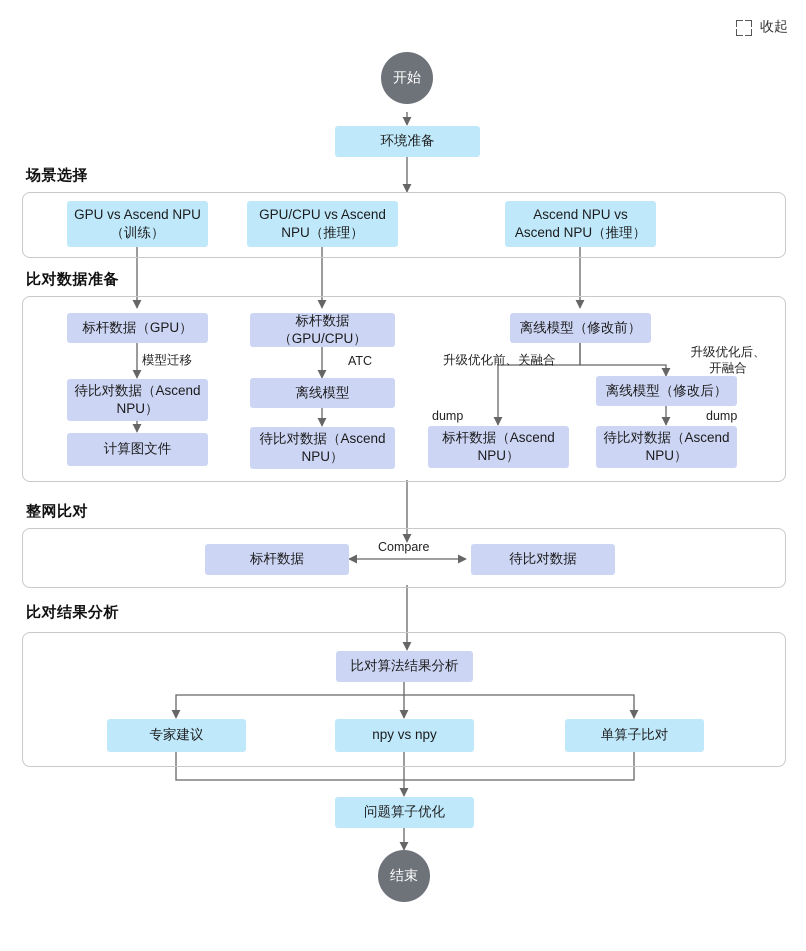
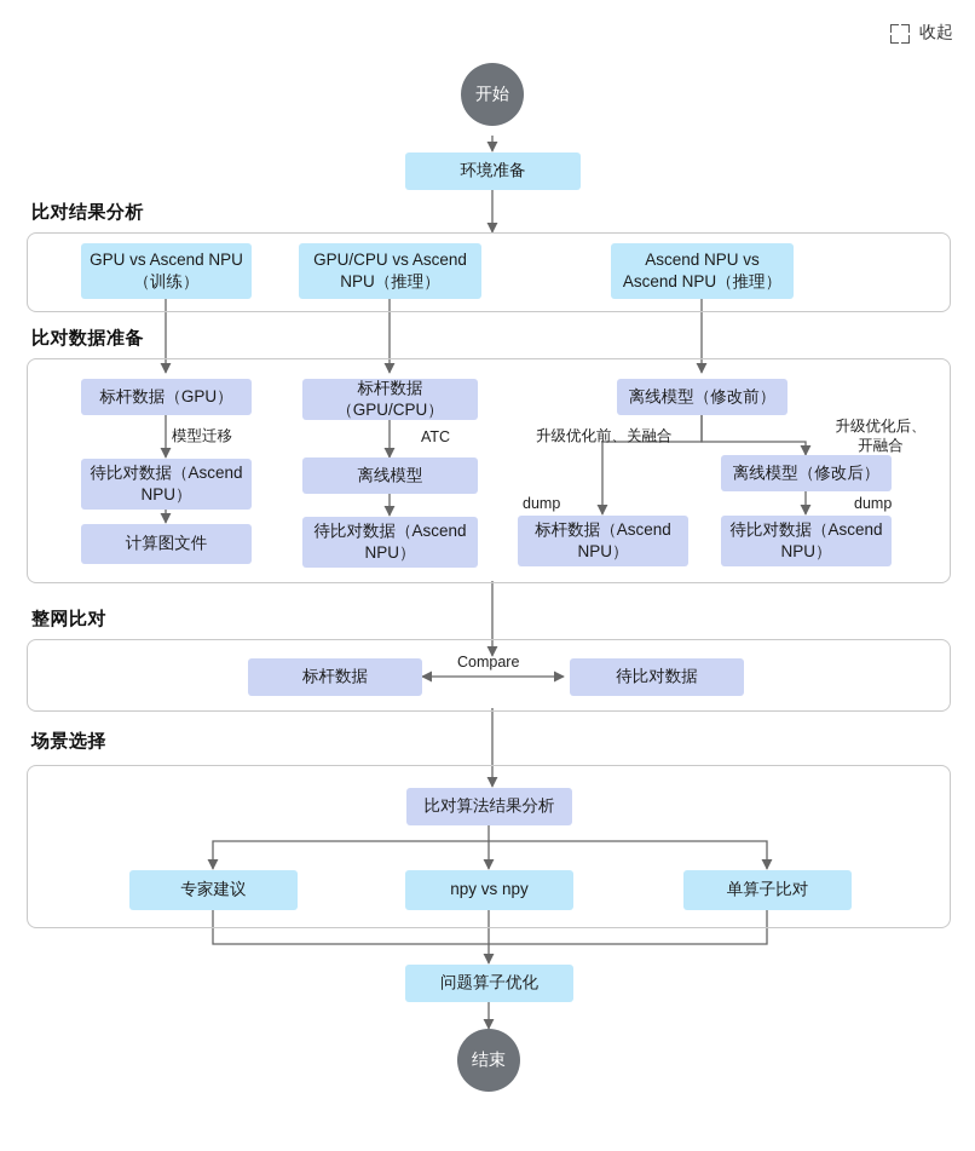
  收起
  开始
  环境准备
- 场景选择
+ 比对结果分析
  GPU vs Ascend NPU（训练）
  GPU/CPU vs Ascend NPU（推理）
  Ascend NPU vs Ascend NPU（推理）
  比对数据准备
  标杆数据（GPU）
  模型迁移
  待比对数据（Ascend NPU）
  计算图文件
  标杆数据（GPU/CPU）
  ATC
  离线模型
  待比对数据（Ascend NPU）
  离线模型（修改前）
  升级优化前、关融合
  升级优化后、开融合
  离线模型（修改后）
  dump
  dump
  标杆数据（Ascend NPU）
  待比对数据（Ascend NPU）
  整网比对
  标杆数据
  Compare
  待比对数据
- 比对结果分析
+ 场景选择
  比对算法结果分析
  专家建议
  npy vs npy
  单算子比对
  问题算子优化
  结束
